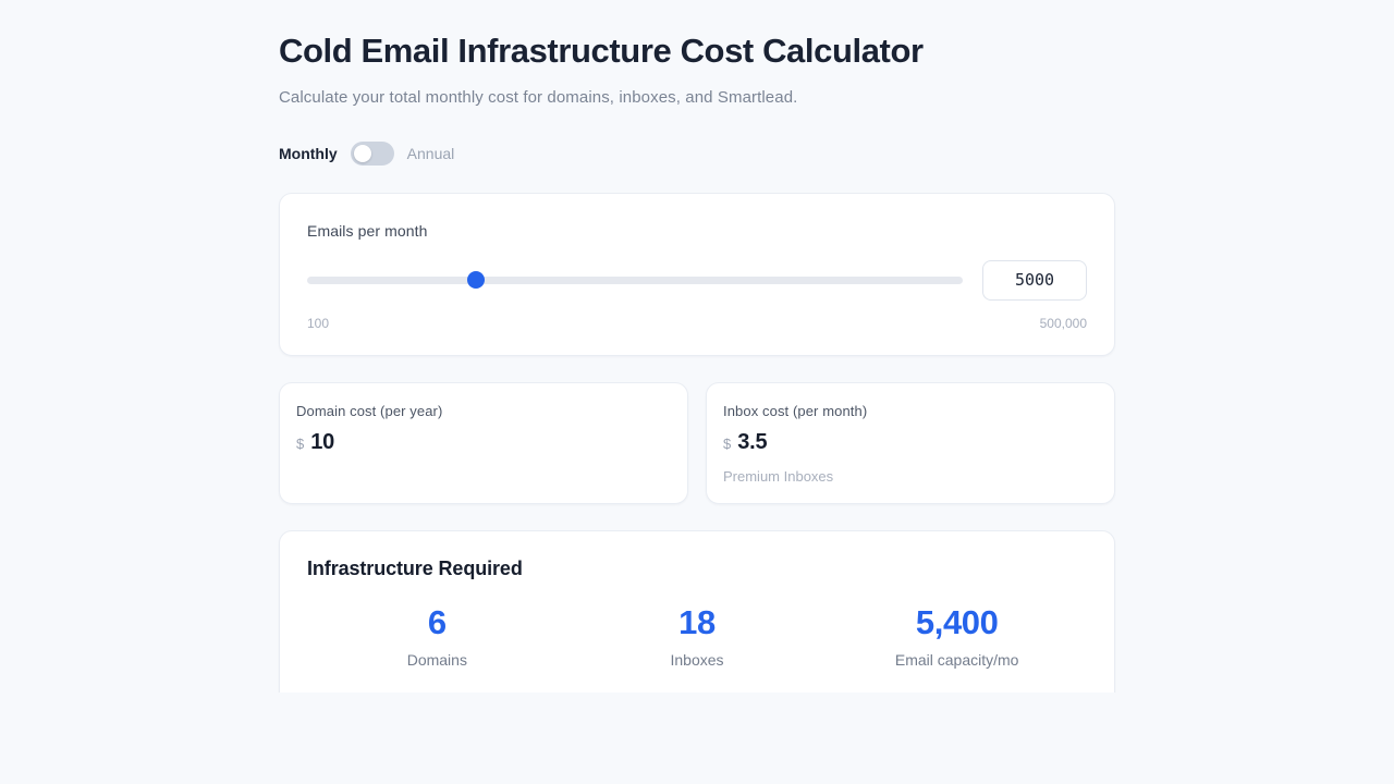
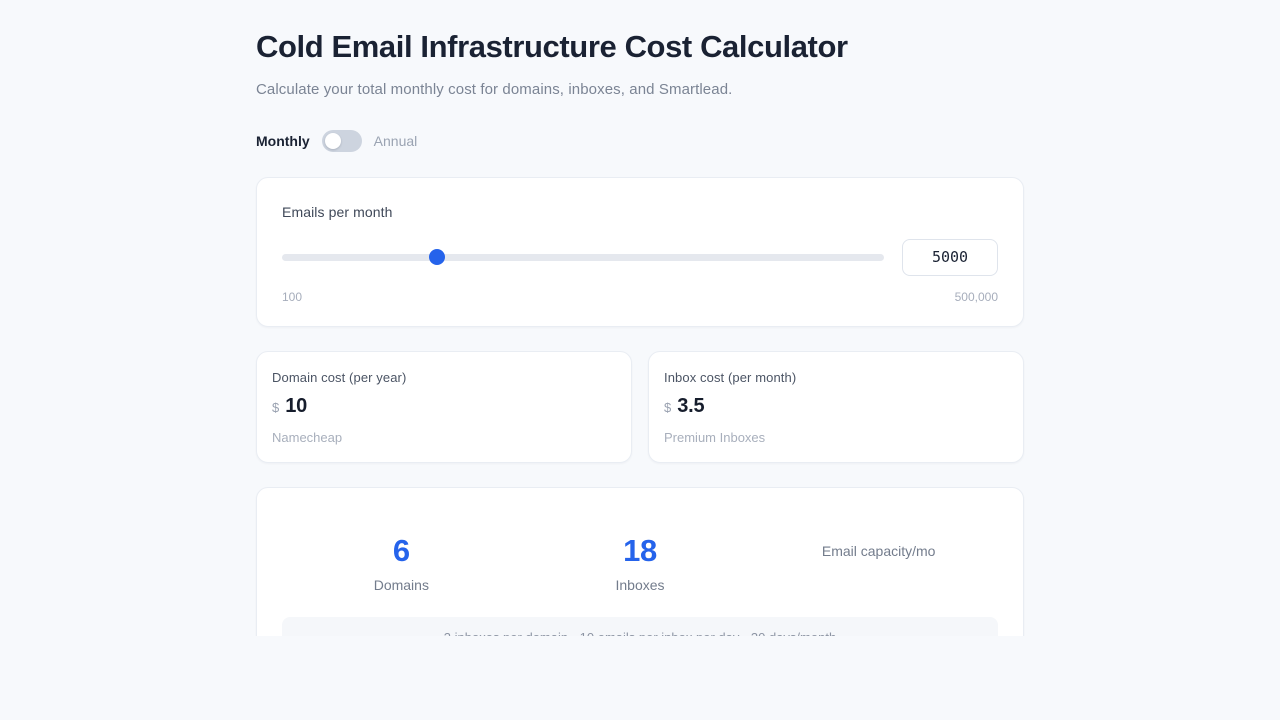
  Cold Email Infrastructure Cost Calculator
  Calculate your total monthly cost for domains, inboxes, and Smartlead.
  Monthly
  Annual
  Emails per month
  5000
  100
  500,000
  Domain cost (per year)
  $
  10
+ Namecheap
  Inbox cost (per month)
  $
  3.5
  Premium Inboxes
- Infrastructure Required
  6
  Domains
  18
  Inboxes
- 5,400
  Email capacity/mo
